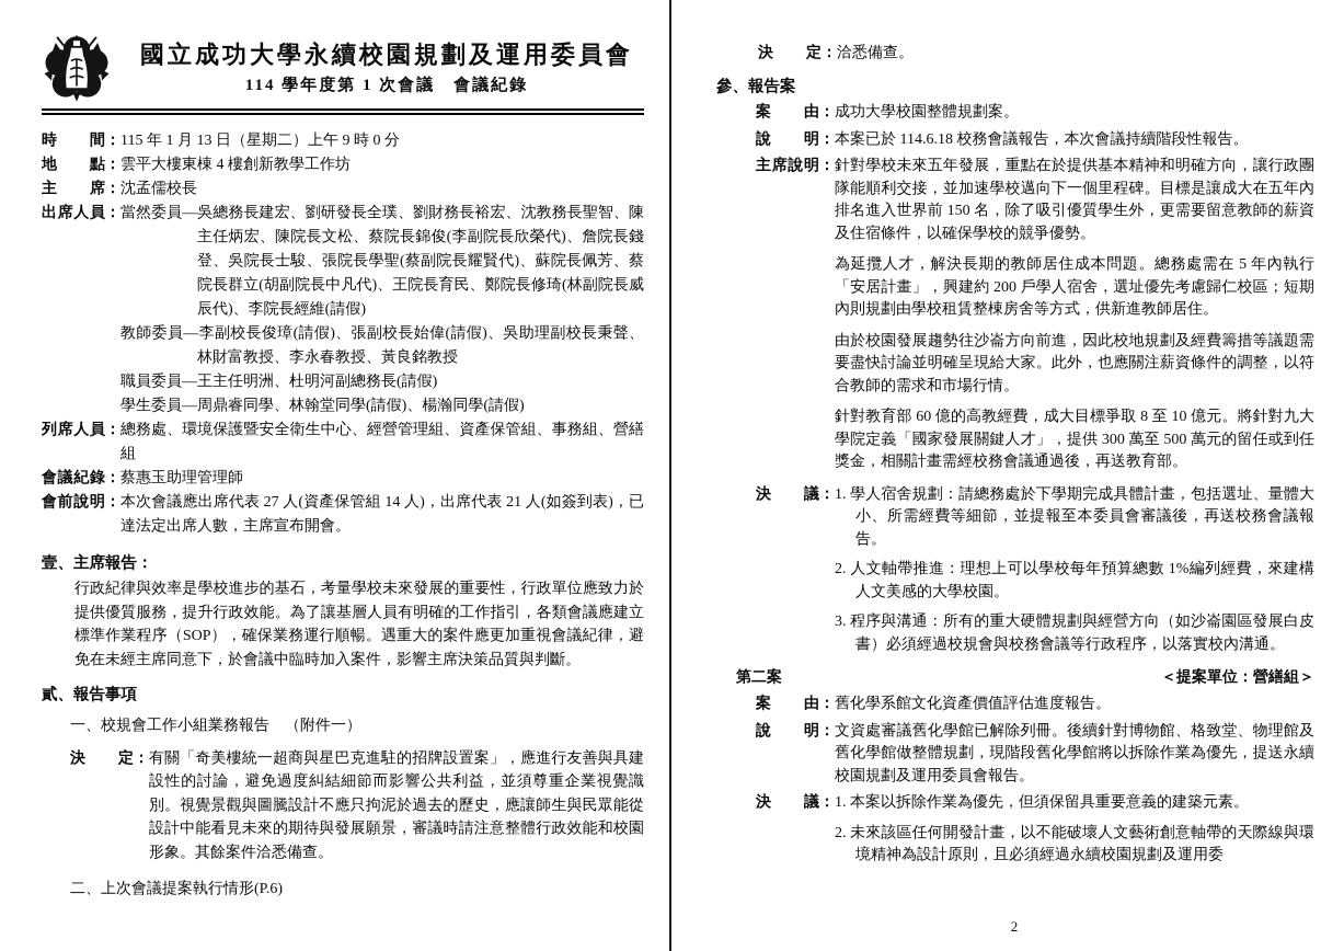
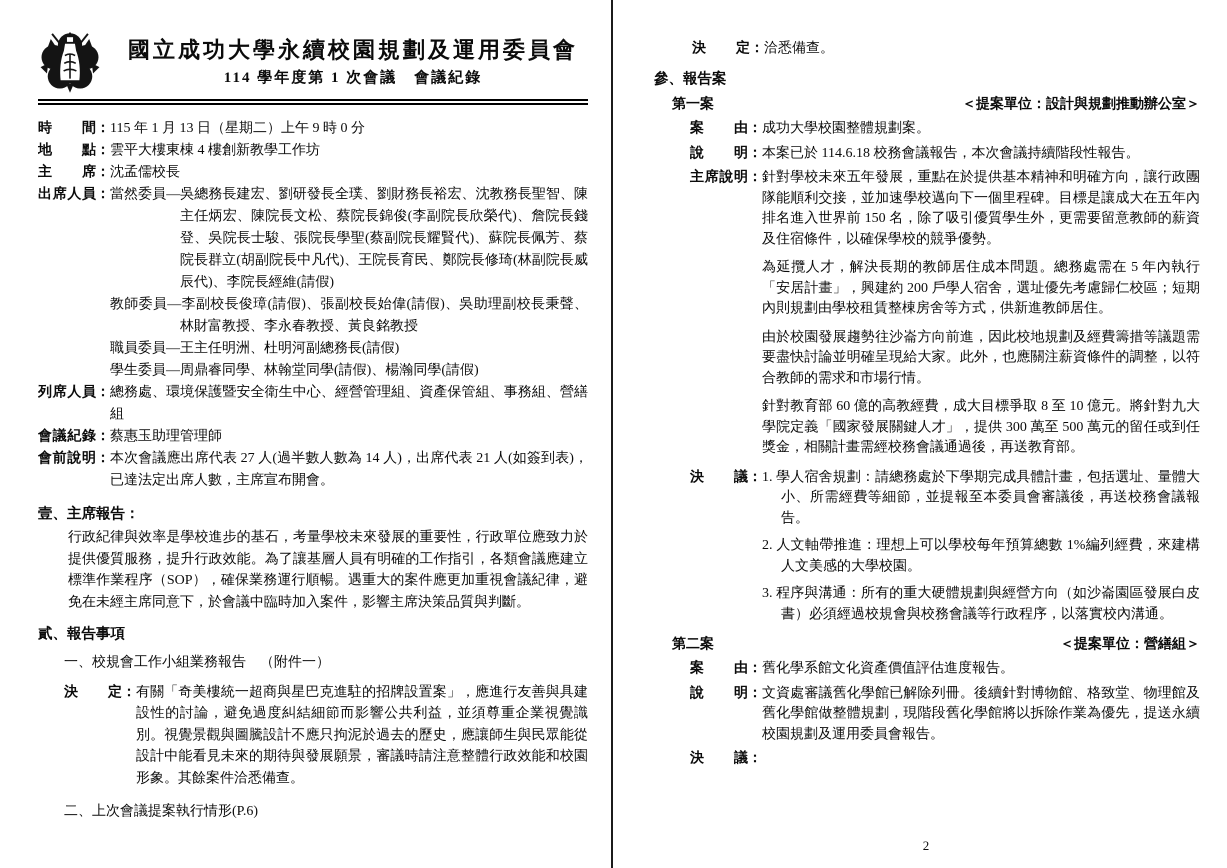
  國立成功大學永續校園規劃及運用委員會
  114 學年度第 1 次會議 會議紀錄
  時間
  ：
  115 年 1 月 13 日（星期二）上午 9 時 0 分
  地點
  ：
  雲平大樓東棟 4 樓創新教學工作坊
  主席
  ：
  沈孟儒校長
  出席人員
  ：
  當然委員—吳總務長建宏、劉研發長全璞、劉財務長裕宏、沈教務長聖智、陳主任炳宏、陳院長文松、蔡院長錦俊(李副院長欣榮代)、詹院長錢登、吳院長士駿、張院長學聖(蔡副院長耀賢代)、蘇院長佩芳、蔡院長群立(胡副院長中凡代)、王院長育民、鄭院長修琦(林副院長威辰代)、李院長經維(請假)
  教師委員—李副校長俊璋(請假)、張副校長始偉(請假)、吳助理副校長秉聲、林財富教授、李永春教授、黃良銘教授
  職員委員—王主任明洲、杜明河副總務長(請假)
  學生委員—周鼎睿同學、林翰堂同學(請假)、楊瀚同學(請假)
  列席人員
  ：
  總務處、環境保護暨安全衛生中心、經營管理組、資產保管組、事務組、營繕組
  會議紀錄
  ：
  蔡惠玉助理管理師
  會前說明
  ：
- 本次會議應出席代表 27 人(資產保管組 14 人)，出席代表 21 人(如簽到表)，已達法定出席人數，主席宣布開會。
+ 本次會議應出席代表 27 人(過半數人數為 14 人)，出席代表 21 人(如簽到表)，已達法定出席人數，主席宣布開會。
  壹、主席報告：
  行政紀律與效率是學校進步的基石，考量學校未來發展的重要性，行政單位應致力於提供優質服務，提升行政效能。為了讓基層人員有明確的工作指引，各類會議應建立標準作業程序（SOP），確保業務運行順暢。遇重大的案件應更加重視會議紀律，避免在未經主席同意下，於會議中臨時加入案件，影響主席決策品質與判斷。
  貳、報告事項
  一、校規會工作小組業務報告 （附件一）
  決定
  ：
  有關「奇美樓統一超商與星巴克進駐的招牌設置案」，應進行友善與具建設性的討論，避免過度糾結細節而影響公共利益，並須尊重企業視覺識別。視覺景觀與圖騰設計不應只拘泥於過去的歷史，應讓師生與民眾能從設計中能看見未來的期待與發展願景，審議時請注意整體行政效能和校園形象。其餘案件洽悉備查。
  二、上次會議提案執行情形(P.6)
  決定
  ：
  洽悉備查。
  參、報告案
+ 第一案
+ ＜提案單位：設計與規劃推動辦公室＞
  案由
  ：
  成功大學校園整體規劃案。
  說明
  ：
  本案已於 114.6.18 校務會議報告，本次會議持續階段性報告。
  主席說明
  ：
  針對學校未來五年發展，重點在於提供基本精神和明確方向，讓行政團隊能順利交接，並加速學校邁向下一個里程碑。目標是讓成大在五年內排名進入世界前 150 名，除了吸引優質學生外，更需要留意教師的薪資及住宿條件，以確保學校的競爭優勢。
  為延攬人才，解決長期的教師居住成本問題。總務處需在 5 年內執行「安居計畫」，興建約 200 戶學人宿舍，選址優先考慮歸仁校區；短期內則規劃由學校租賃整棟房舍等方式，供新進教師居住。
  由於校園發展趨勢往沙崙方向前進，因此校地規劃及經費籌措等議題需要盡快討論並明確呈現給大家。此外，也應關注薪資條件的調整，以符合教師的需求和市場行情。
  針對教育部 60 億的高教經費，成大目標爭取 8 至 10 億元。將針對九大學院定義「國家發展關鍵人才」，提供 300 萬至 500 萬元的留任或到任獎金，相關計畫需經校務會議通過後，再送教育部。
  決議
  ：
  1. 學人宿舍規劃：請總務處於下學期完成具體計畫，包括選址、量體大小、所需經費等細節，並提報至本委員會審議後，再送校務會議報告。
  2. 人文軸帶推進：理想上可以學校每年預算總數 1%編列經費，來建構人文美感的大學校園。
  3. 程序與溝通：所有的重大硬體規劃與經營方向（如沙崙園區發展白皮書）必須經過校規會與校務會議等行政程序，以落實校內溝通。
  第二案
  ＜提案單位：營繕組＞
  案由
  ：
  舊化學系館文化資產價值評估進度報告。
  說明
  ：
  文資處審議舊化學館已解除列冊。後續針對博物館、格致堂、物理館及舊化學館做整體規劃，現階段舊化學館將以拆除作業為優先，提送永續校園規劃及運用委員會報告。
  決議
  ：
- 1. 本案以拆除作業為優先，但須保留具重要意義的建築元素。
- 2. 未來該區任何開發計畫，以不能破壞人文藝術創意軸帶的天際線與環境精神為設計原則，且必須經過永續校園規劃及運用委
  2
